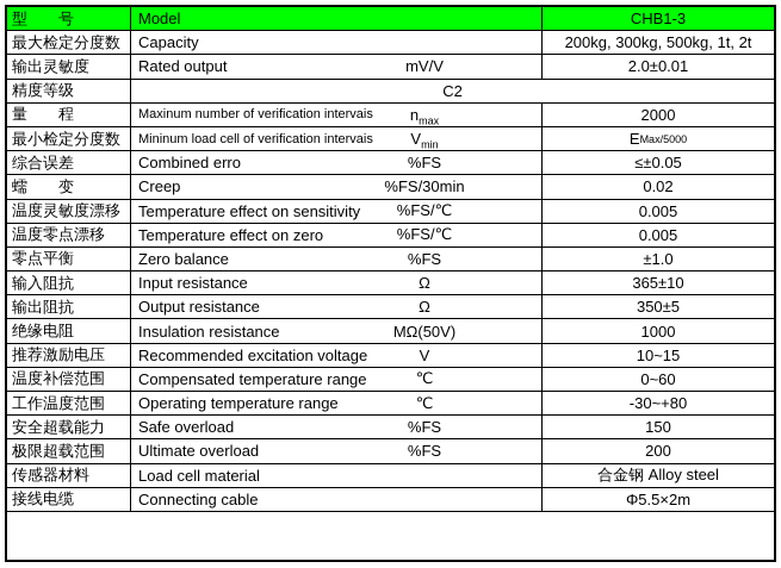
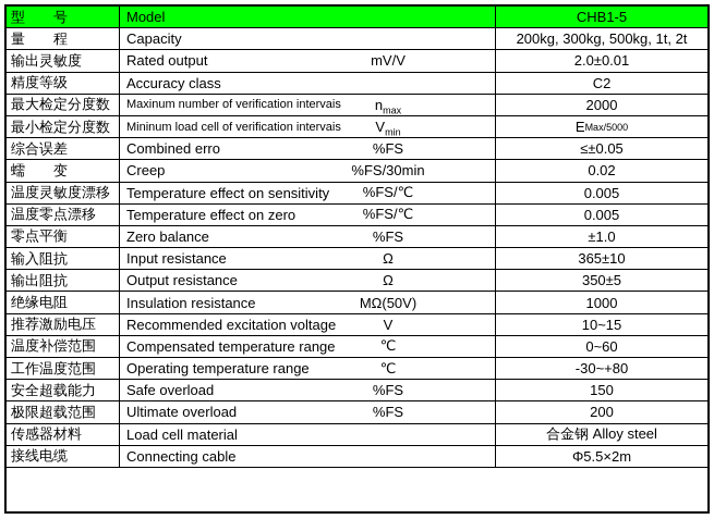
  型 号
  Model
- CHB1-3
+ CHB1-5
- 最大检定分度数
+ 量 程
  Capacity
  200kg, 300kg, 500kg, 1t, 2t
  输出灵敏度
  Rated output
  mV/V
  2.0±0.01
  精度等级
+ Accuracy class
  C2
- 量 程
+ 最大检定分度数
  Maxinum number of verification intervais
  nmax
  2000
  最小检定分度数
  Mininum load cell of verification intervais
  Vmin
  E
  Max/5000
  综合误差
  Combined erro
  %FS
  ≤±0.05
  蠕 变
  Creep
  %FS/30min
  0.02
  温度灵敏度漂移
  Temperature effect on sensitivity
  %FS/℃
  0.005
  温度零点漂移
  Temperature effect on zero
  %FS/℃
  0.005
  零点平衡
  Zero balance
  %FS
  ±1.0
  输入阻抗
  Input resistance
  Ω
  365±10
  输出阻抗
  Output resistance
  Ω
  350±5
  绝缘电阻
  Insulation resistance
  MΩ(50V)
  1000
  推荐激励电压
  Recommended excitation voltage
  V
  10~15
  温度补偿范围
  Compensated temperature range
  ℃
  0~60
  工作温度范围
  Operating temperature range
  ℃
  -30~+80
  安全超载能力
  Safe overload
  %FS
  150
  极限超载范围
  Ultimate overload
  %FS
  200
  传感器材料
  Load cell material
  合金钢 Alloy steel
  接线电缆
  Connecting cable
  Φ5.5×2m
